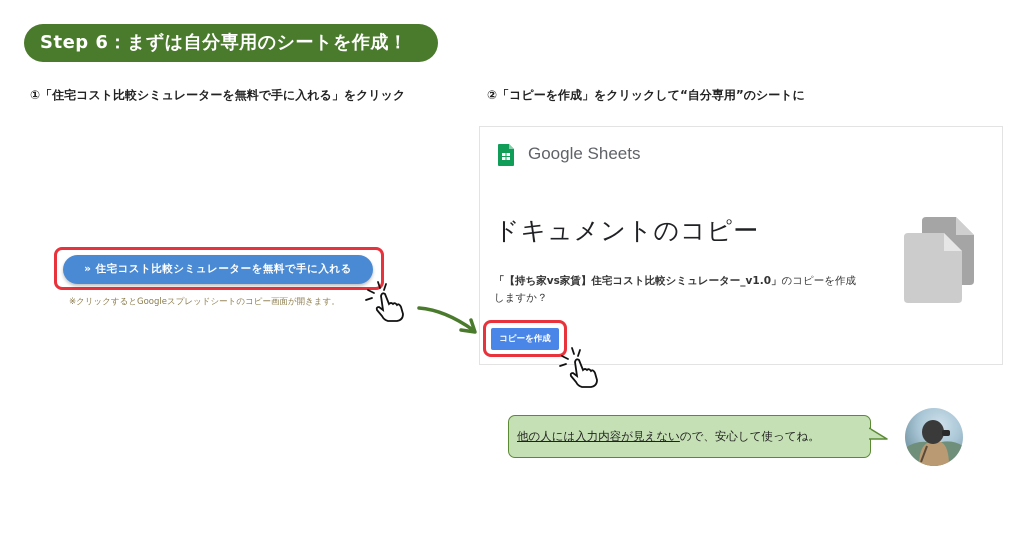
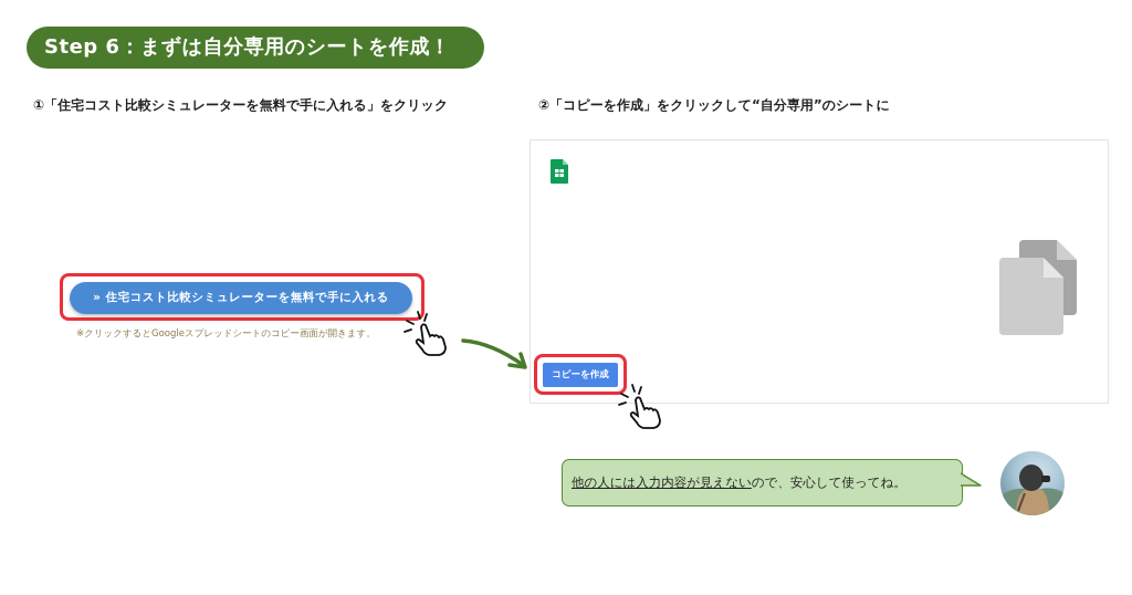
  Step 6：まずは自分専用のシートを作成！
  ①「住宅コスト比較シミュレーターを無料で手に入れる」をクリック
  ②「コピーを作成」をクリックして“自分専用”のシートに
  » 住宅コスト比較シミュレーターを無料で手に入れる
  ※クリックするとGoogleスプレッドシートのコピー画面が開きます。
- Google Sheets
- ドキュメントのコピー
- 「【持ち家vs家賃】住宅コスト比較シミュレーター_v1.0」のコピーを作成しますか？
  コピーを作成
  他の人には入力内容が見えないので、安心して使ってね。
